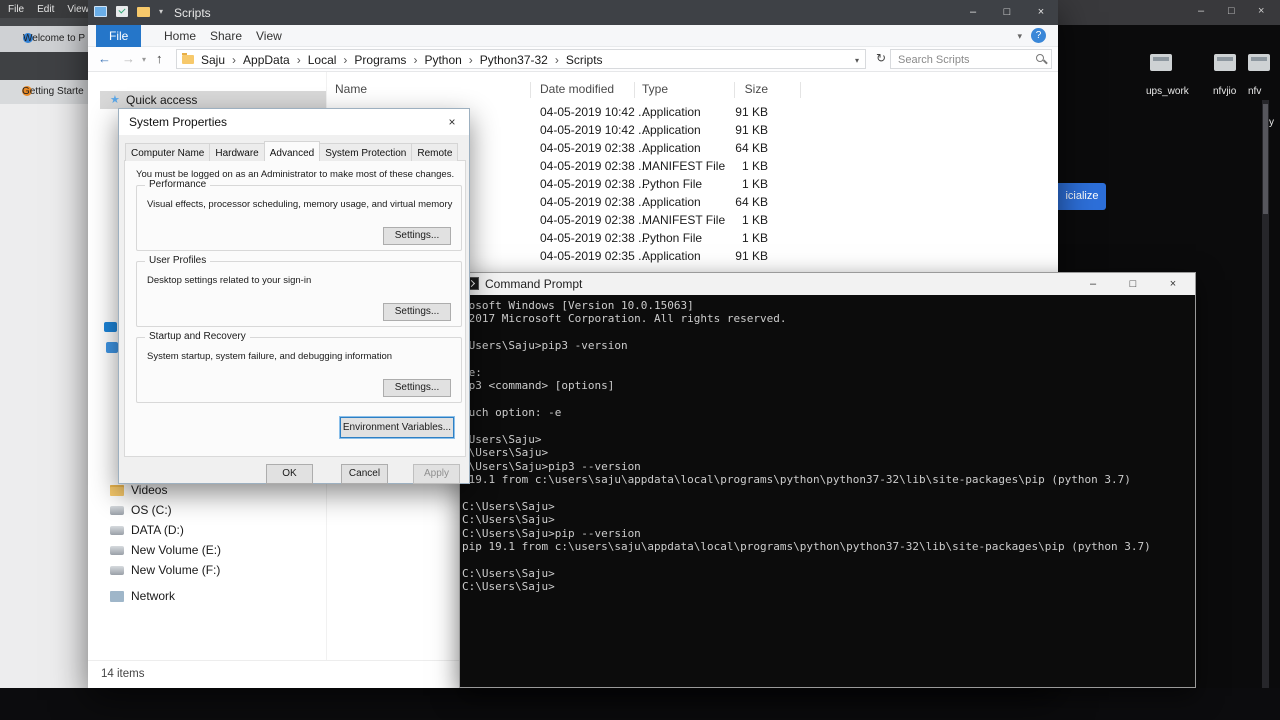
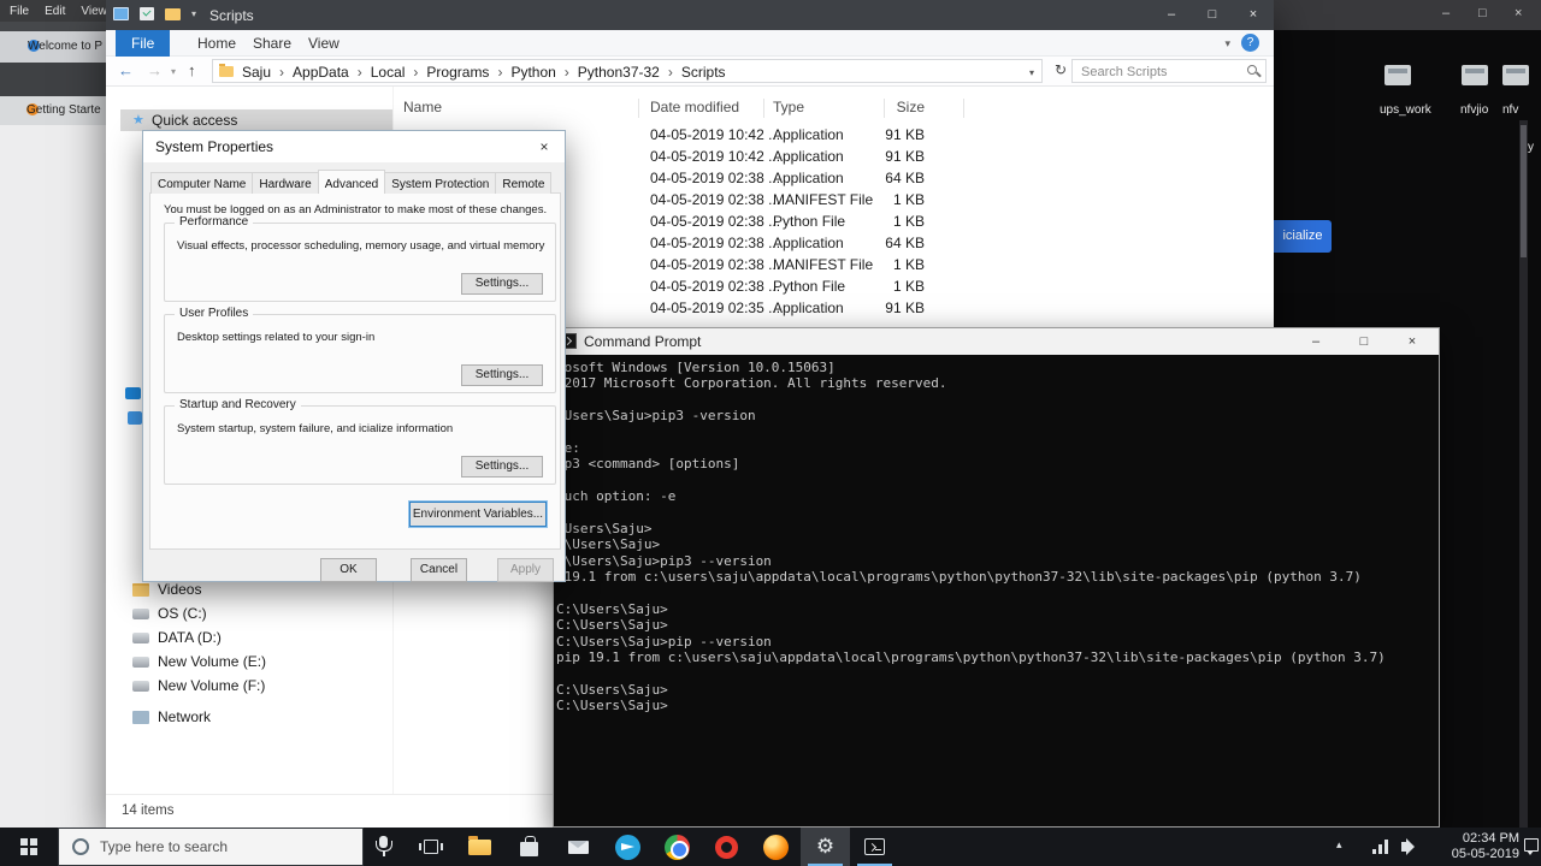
  File
  Edit
  View
  Welcome to P
  Getting Starte
  –
  □
  ×
  ups_work
  nfvjio
  nfv
  icialize
  ▾
  Scripts
  –
  □
  ×
  File
  Home
  Share
  View
  ▾
  ?
  ←
  →
  ▾
  ↑
  Saju
  AppData
  Local
  Programs
  Python
  Python37-32
  Scripts
  ▾
  ↻
  Search Scripts
  ★
  Quick access
  Videos
  OS (C:)
  DATA (D:)
  New Volume (E:)
  New Volume (F:)
  Network
  Name
  Date modified
  Type
  Size
  04-05-2019 10:42 ...
  Application
  91 KB
  04-05-2019 10:42 ...
  Application
  91 KB
  04-05-2019 02:38 ...
  Application
  64 KB
  04-05-2019 02:38 ...
  MANIFEST File
  1 KB
  04-05-2019 02:38 ...
  Python File
  1 KB
  04-05-2019 02:38 ...
  Application
  64 KB
  04-05-2019 02:38 ...
  MANIFEST File
  1 KB
  04-05-2019 02:38 ...
  Python File
  1 KB
  04-05-2019 02:35 ...
  Application
  91 KB
  14 items
  Command Prompt
  –
  □
  ×
  osoft Windows [Version 10.0.15063]
  2017 Microsoft Corporation. All rights reserved.
  Users\Saju>pip3 -version
  p3 <command> [options]
  uch option: -e
  Users\Saju>
  \Users\Saju>
  \Users\Saju>pip3 --version
  19.1 from c:\users\saju\appdata\local\programs\python\python37-32\lib\site-packages\pip (python 3.7)
  C:\Users\Saju>
  C:\Users\Saju>
  C:\Users\Saju>pip --version
  pip 19.1 from c:\users\saju\appdata\local\programs\python\python37-32\lib\site-packages\pip (python 3.7)
  C:\Users\Saju>
  C:\Users\Saju>
  System Properties
  ×
  Computer Name
  Hardware
  Advanced
  System Protection
  Remote
  You must be logged on as an Administrator to make most of these changes.
  Performance
  Visual effects, processor scheduling, memory usage, and virtual memory
  Settings...
  User Profiles
  Desktop settings related to your sign-in
  Settings...
  Startup and Recovery
- System startup, system failure, and debugging information
+ System startup, system failure, and icialize information
  Settings...
  Environment Variables...
  OK
  Cancel
  Apply
+ Type here to search
+ ⚙
+ ▴
+ 02:34 PM
+ 05-05-2019
